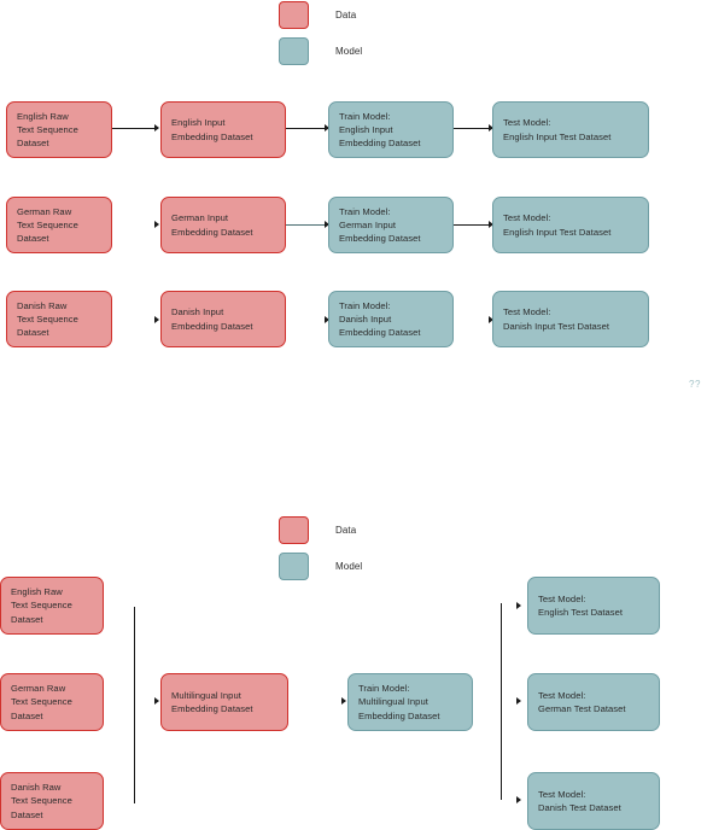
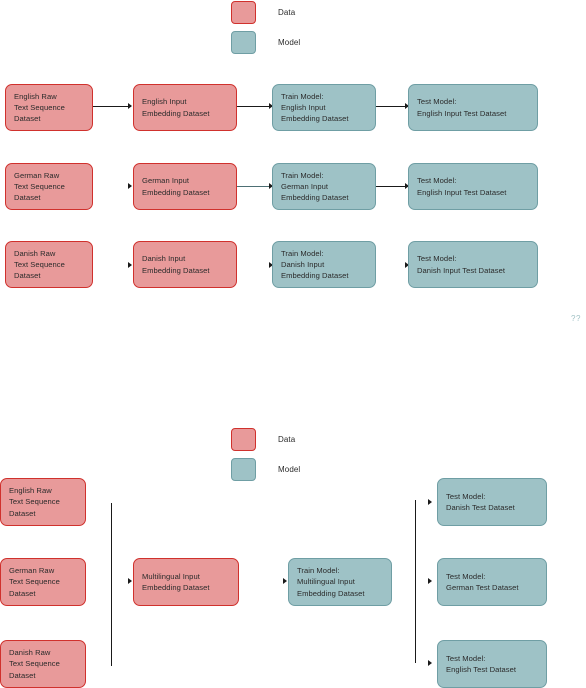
  Data
  Model
  English Raw
  Text Sequence
  Dataset
  English Input
  Embedding Dataset
  Train Model:
  English Input
  Embedding Dataset
  Test Model:
  English Input Test Dataset
  German Raw
  Text Sequence
  Dataset
  German Input
  Embedding Dataset
  Train Model:
  German Input
  Embedding Dataset
  Test Model:
  English Input Test Dataset
  Danish Raw
  Text Sequence
  Dataset
  Danish Input
  Embedding Dataset
  Train Model:
  Danish Input
  Embedding Dataset
  Test Model:
  Danish Input Test Dataset
  ??
  Data
  Model
  English Raw
  Text Sequence
  Dataset
  German Raw
  Text Sequence
  Dataset
  Danish Raw
  Text Sequence
  Dataset
  Multilingual Input
  Embedding Dataset
  Train Model:
  Multilingual Input
  Embedding Dataset
  Test Model:
- English Test Dataset
+ Danish Test Dataset
  Test Model:
  German Test Dataset
  Test Model:
- Danish Test Dataset
+ English Test Dataset
